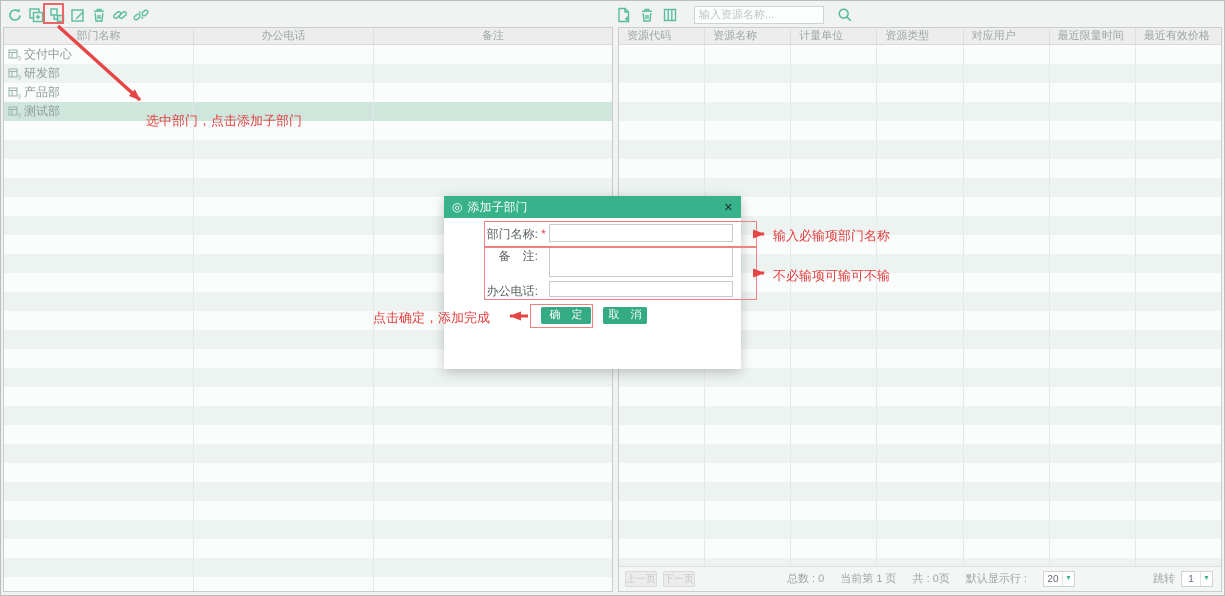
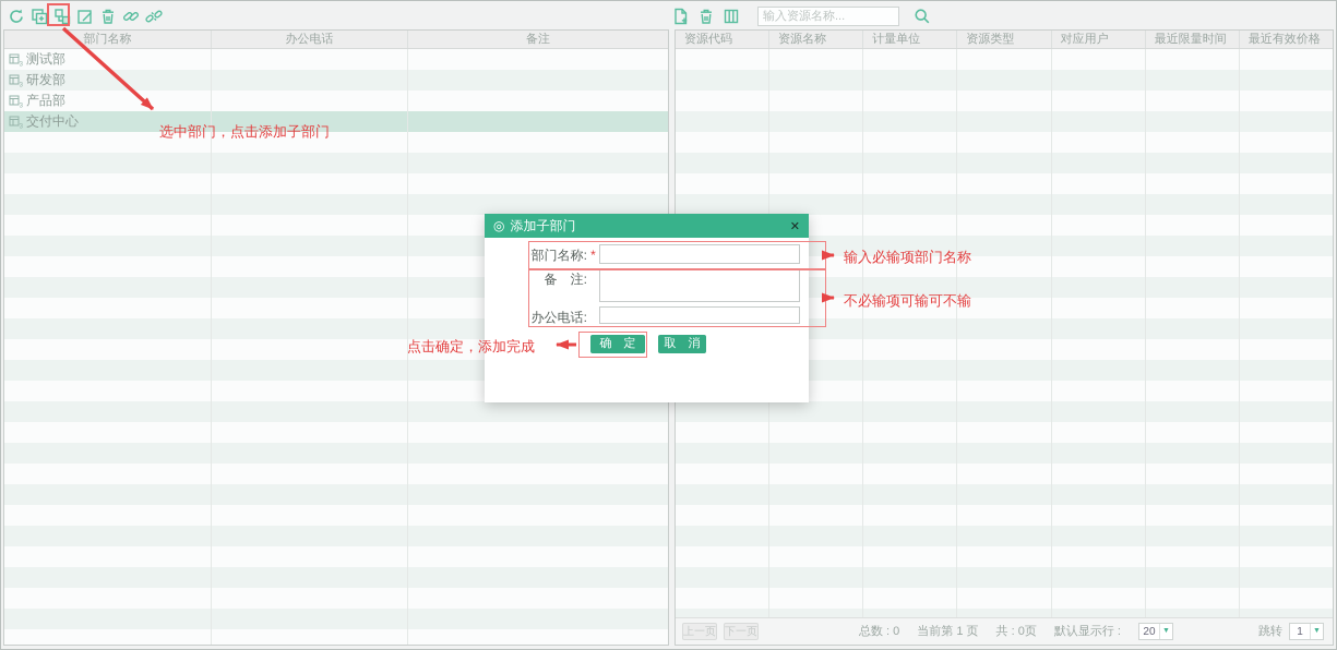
  输入资源名称...
  部门名称
  办公电话
  备注
- 交付中心
+ 测试部
  研发部
  产品部
- 测试部
+ 交付中心
  资源代码
  资源名称
  计量单位
  资源类型
  对应用户
  最近限量时间
  最近有效价格
  上一页
  下一页
  总数 : 0
  当前第 1 页
  共 : 0页
  默认显示行 :
  20
  跳转
  1
  ◎
  添加子部门
  ✕
  部门名称:
  *
  备 注:
  办公电话:
  确 定
  取 消
  选中部门，点击添加子部门
  输入必输项部门名称
  不必输项可输可不输
  点击确定，添加完成
